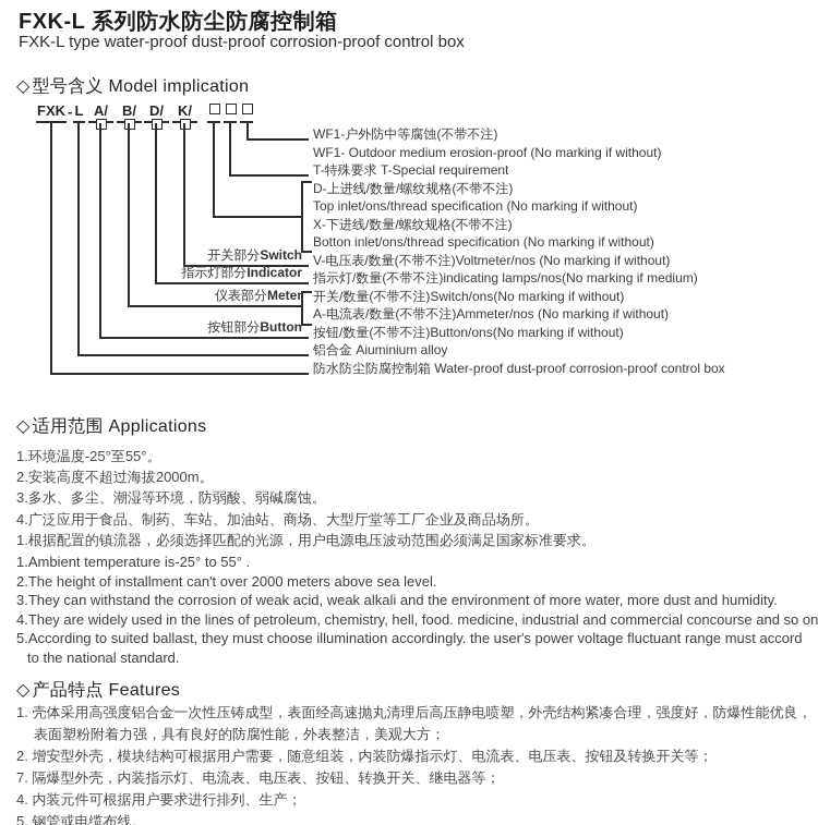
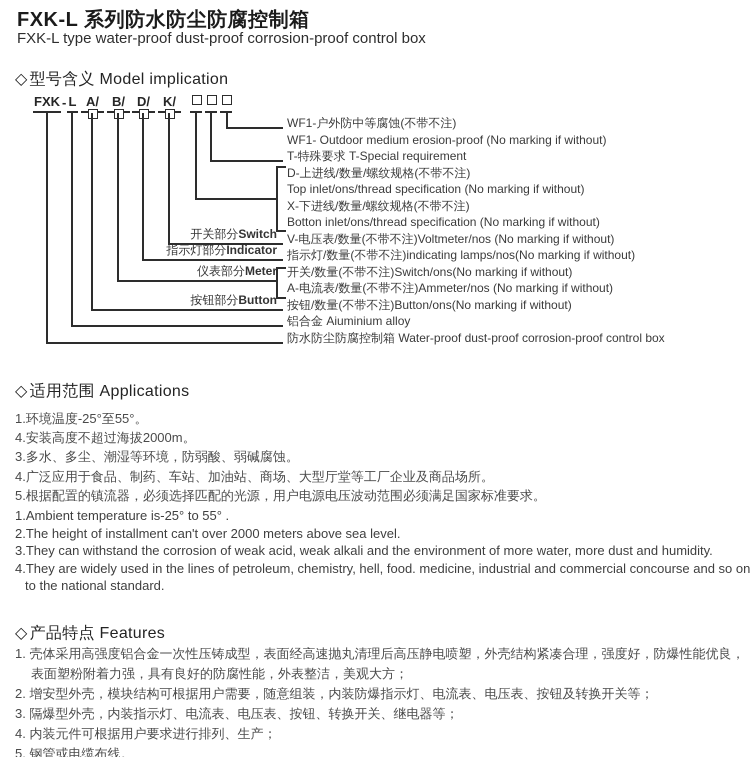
  FXK-L 系列防水防尘防腐控制箱
  FXK-L type water-proof dust-proof corrosion-proof control box
  ◇型号含义 Model implication
  FXK
  -
  L
  A/
  B/
  D/
  K/
  开关部分Switch
  指示灯部分Indicator
  仪表部分Meter
  按钮部分Button
  WF1-户外防中等腐蚀(不带不注)
  WF1- Outdoor medium erosion-proof (No marking if without)
  T-特殊要求 T-Special requirement
  D-上进线/数量/螺纹规格(不带不注)
  Top inlet/ons/thread specification (No marking if without)
  X-下进线/数量/螺纹规格(不带不注)
  Botton inlet/ons/thread specification (No marking if without)
  V-电压表/数量(不带不注)Voltmeter/nos (No marking if without)
- 指示灯/数量(不带不注)indicating lamps/nos(No marking if medium)
+ 指示灯/数量(不带不注)indicating lamps/nos(No marking if without)
  开关/数量(不带不注)Switch/ons(No marking if without)
  A-电流表/数量(不带不注)Ammeter/nos (No marking if without)
  按钮/数量(不带不注)Button/ons(No marking if without)
  铝合金 Aiuminium alloy
  防水防尘防腐控制箱 Water-proof dust-proof corrosion-proof control box
  ◇适用范围 Applications
  1.环境温度-25°至55°。
- 2.安装高度不超过海拔2000m。
+ 4.安装高度不超过海拔2000m。
  3.多水、多尘、潮湿等环境，防弱酸、弱碱腐蚀。
  4.广泛应用于食品、制药、车站、加油站、商场、大型厅堂等工厂企业及商品场所。
- 1.根据配置的镇流器，必须选择匹配的光源，用户电源电压波动范围必须满足国家标准要求。
+ 5.根据配置的镇流器，必须选择匹配的光源，用户电源电压波动范围必须满足国家标准要求。
  1.Ambient temperature is-25° to 55° .
  2.The height of installment can't over 2000 meters above sea level.
  3.They can withstand the corrosion of weak acid, weak alkali and the environment of more water, more dust and humidity.
  4.They are widely used in the lines of petroleum, chemistry, hell, food. medicine, industrial and commercial concourse and so on
- 5.According to suited ballast, they must choose illumination accordingly. the user's power voltage fluctuant range must accord
  to the national standard.
  ◇产品特点 Features
  1. 壳体采用高强度铝合金一次性压铸成型，表面经高速抛丸清理后高压静电喷塑，外壳结构紧凑合理，强度好，防爆性能优良，表面塑粉附着力强，具有良好的防腐性能，外表整洁，美观大方；
  2. 增安型外壳，模块结构可根据用户需要，随意组装，内装防爆指示灯、电流表、电压表、按钮及转换开关等；
- 7. 隔爆型外壳，内装指示灯、电流表、电压表、按钮、转换开关、继电器等；
+ 3. 隔爆型外壳，内装指示灯、电流表、电压表、按钮、转换开关、继电器等；
  4. 内装元件可根据用户要求进行排列、生产；
  5. 钢管或电缆布线。
